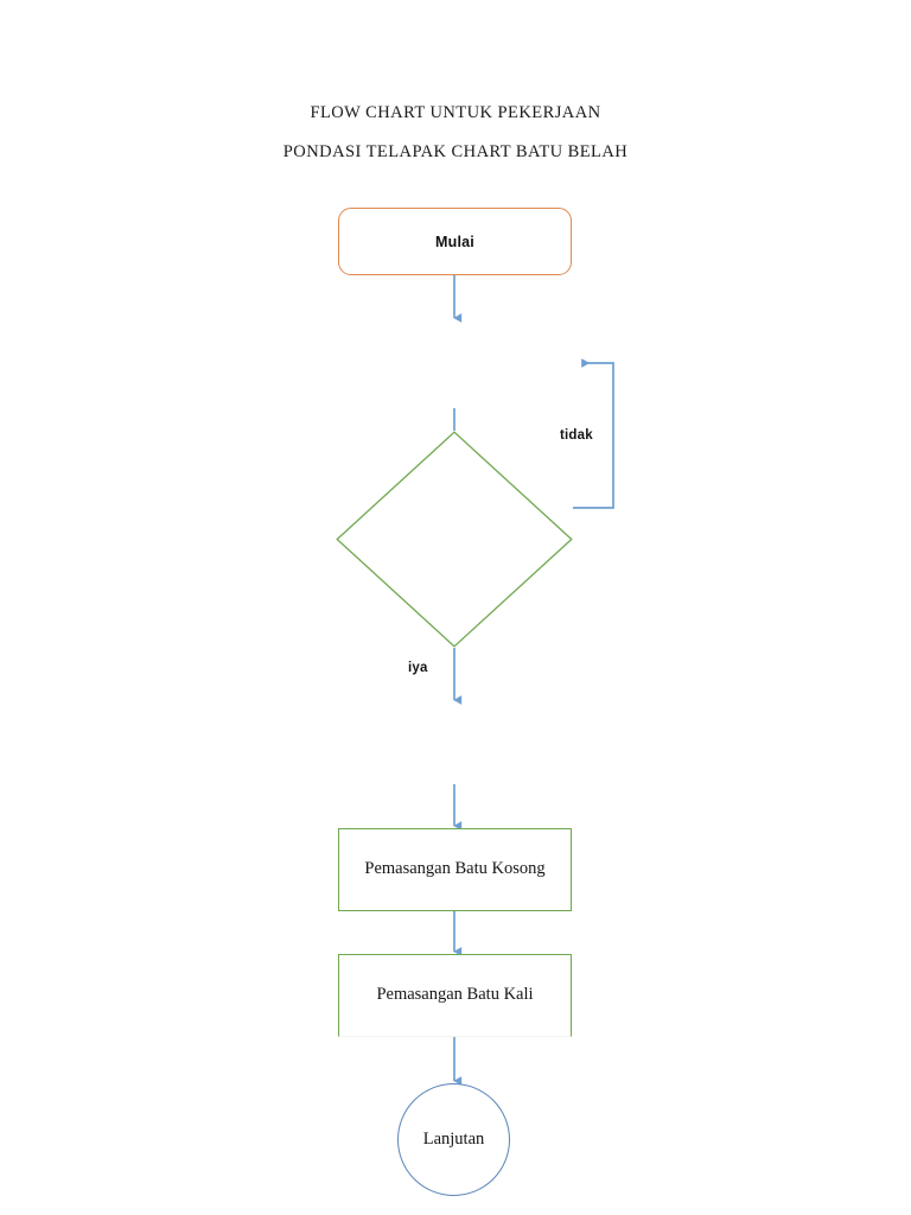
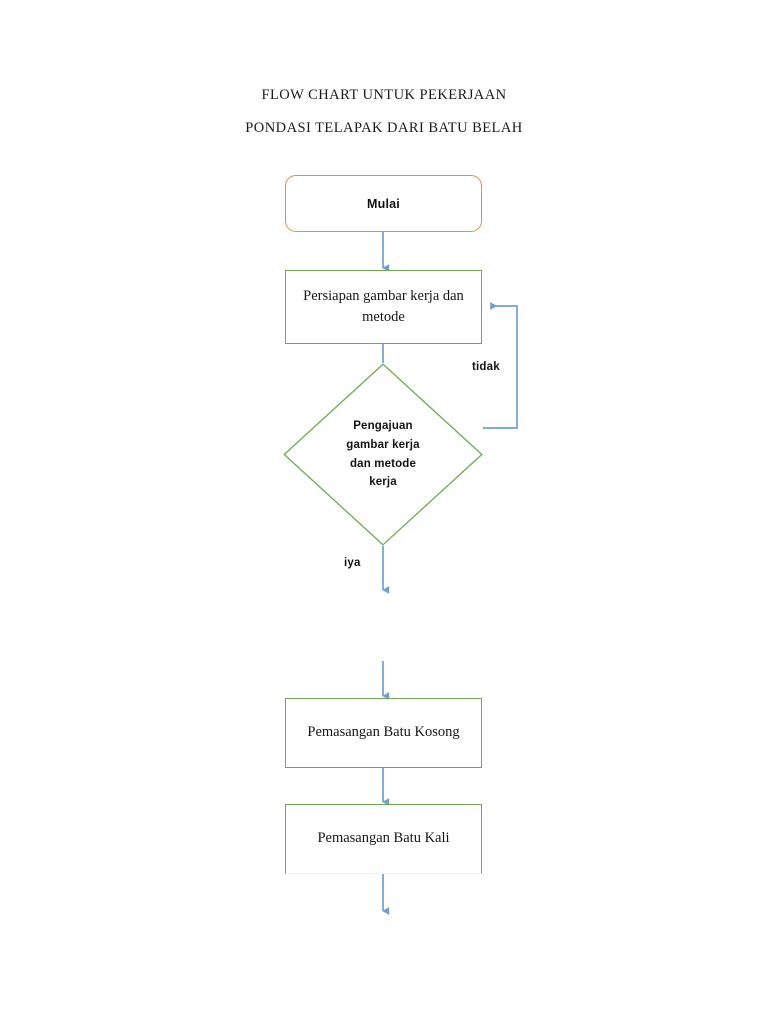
  FLOW CHART UNTUK PEKERJAAN
- PONDASI TELAPAK CHART BATU BELAH
+ PONDASI TELAPAK DARI BATU BELAH
  Mulai
+ Persiapan gambar kerja dan
+ metode
+ Pengajuan
+ gambar kerja
+ dan metode
+ kerja
  Pemasangan Batu Kosong
  Pemasangan Batu Kali
- Lanjutan
  tidak
  iya
